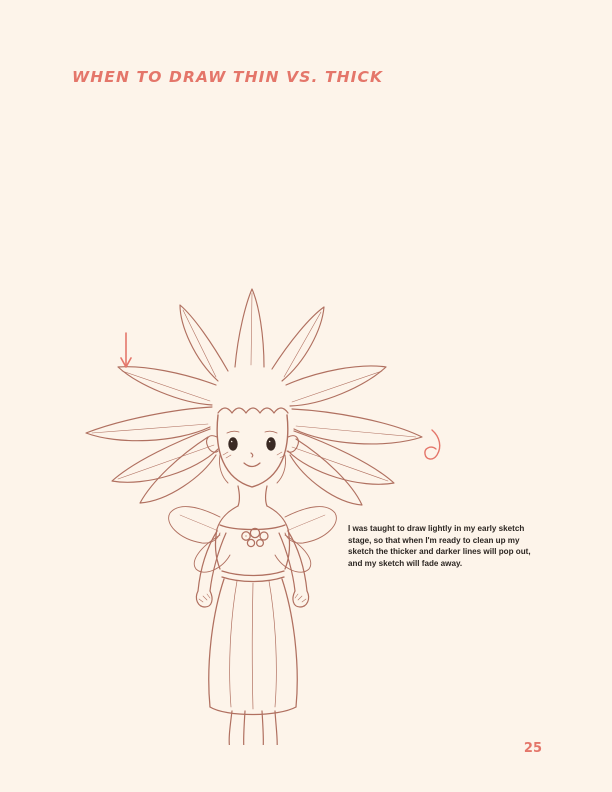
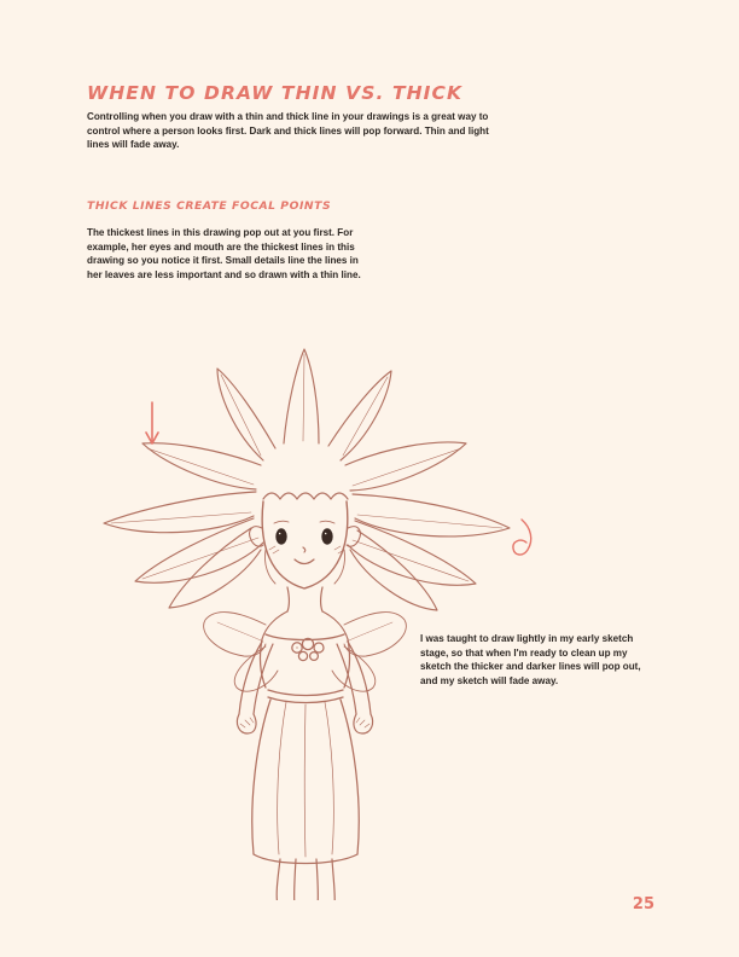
  WHEN TO DRAW THIN VS. THICK
+ Controlling when you draw with a thin and thick line in your drawings is a great way to control where a person looks first. Dark and thick lines will pop forward. Thin and light lines will fade away.
+ THICK LINES CREATE FOCAL POINTS
+ The thickest lines in this drawing pop out at you first. For example, her eyes and mouth are the thickest lines in this drawing so you notice it first. Small details line the lines in her leaves are less important and so drawn with a thin line.
  I was taught to draw lightly in my early sketch stage, so that when I'm ready to clean up my sketch the thicker and darker lines will pop out, and my sketch will fade away.
  25
